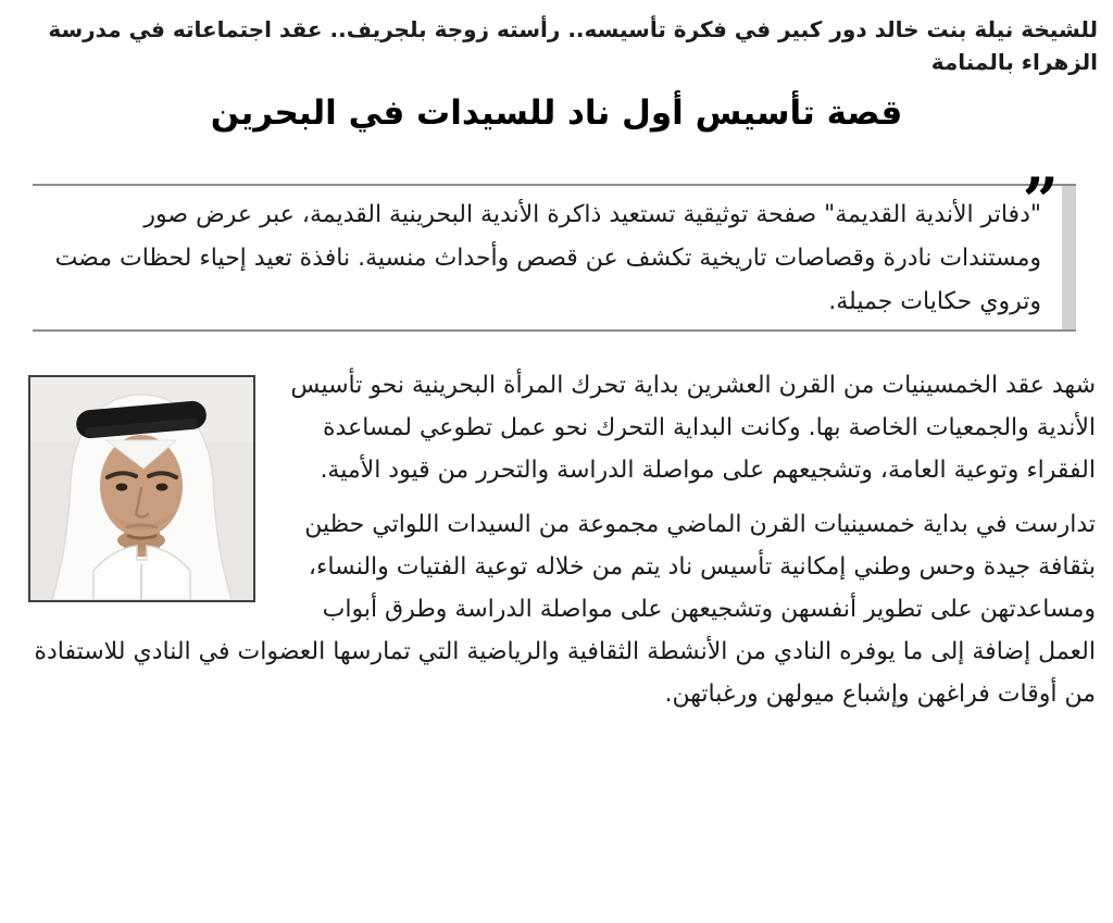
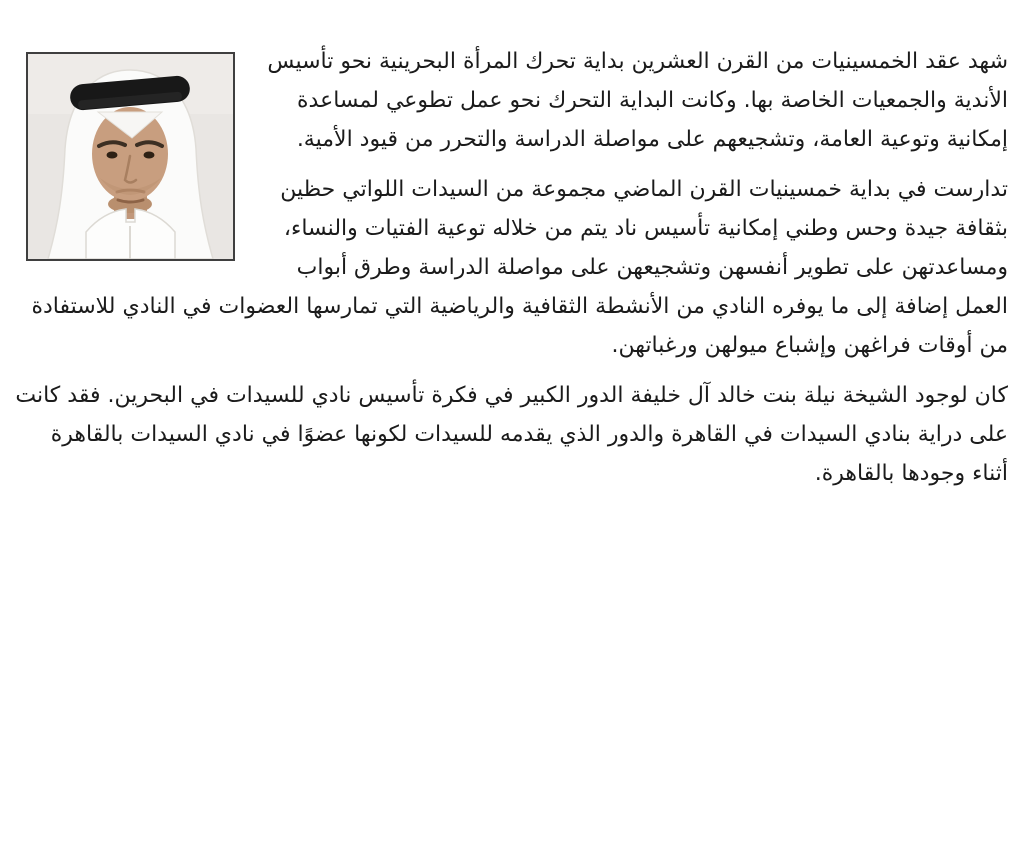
- للشيخة نيلة بنت خالد دور كبير في فكرة تأسيسه.. رأسته زوجة بلجريف.. عقد اجتماعاته في مدرسة الزهراء بالمنامة
- قصة تأسيس أول ناد للسيدات في البحرين
- ”
- "دفاتر الأندية القديمة" صفحة توثيقية تستعيد ذاكرة الأندية البحرينية القديمة، عبر عرض صور ومستندات نادرة وقصاصات تاريخية تكشف عن قصص وأحداث منسية. نافذة تعيد إحياء لحظات مضت وتروي حكايات جميلة.
- شهد عقد الخمسينيات من القرن العشرين بداية تحرك المرأة البحرينية نحو تأسيس الأندية والجمعيات الخاصة بها. وكانت البداية التحرك نحو عمل تطوعي لمساعدة الفقراء وتوعية العامة، وتشجيعهم على مواصلة الدراسة والتحرر من قيود الأمية.
+ شهد عقد الخمسينيات من القرن العشرين بداية تحرك المرأة البحرينية نحو تأسيس الأندية والجمعيات الخاصة بها. وكانت البداية التحرك نحو عمل تطوعي لمساعدة إمكانية وتوعية العامة، وتشجيعهم على مواصلة الدراسة والتحرر من قيود الأمية.
  تدارست في بداية خمسينيات القرن الماضي مجموعة من السيدات اللواتي حظين بثقافة جيدة وحس وطني إمكانية تأسيس ناد يتم من خلاله توعية الفتيات والنساء، ومساعدتهن على تطوير أنفسهن وتشجيعهن على مواصلة الدراسة وطرق أبواب العمل إضافة إلى ما يوفره النادي من الأنشطة الثقافية والرياضية التي تمارسها العضوات في النادي للاستفادة من أوقات فراغهن وإشباع ميولهن ورغباتهن.
+ كان لوجود الشيخة نيلة بنت خالد آل خليفة الدور الكبير في فكرة تأسيس نادي للسيدات في البحرين. فقد كانت على دراية بنادي السيدات في القاهرة والدور الذي يقدمه للسيدات لكونها عضوًا في نادي السيدات بالقاهرة أثناء وجودها بالقاهرة.
